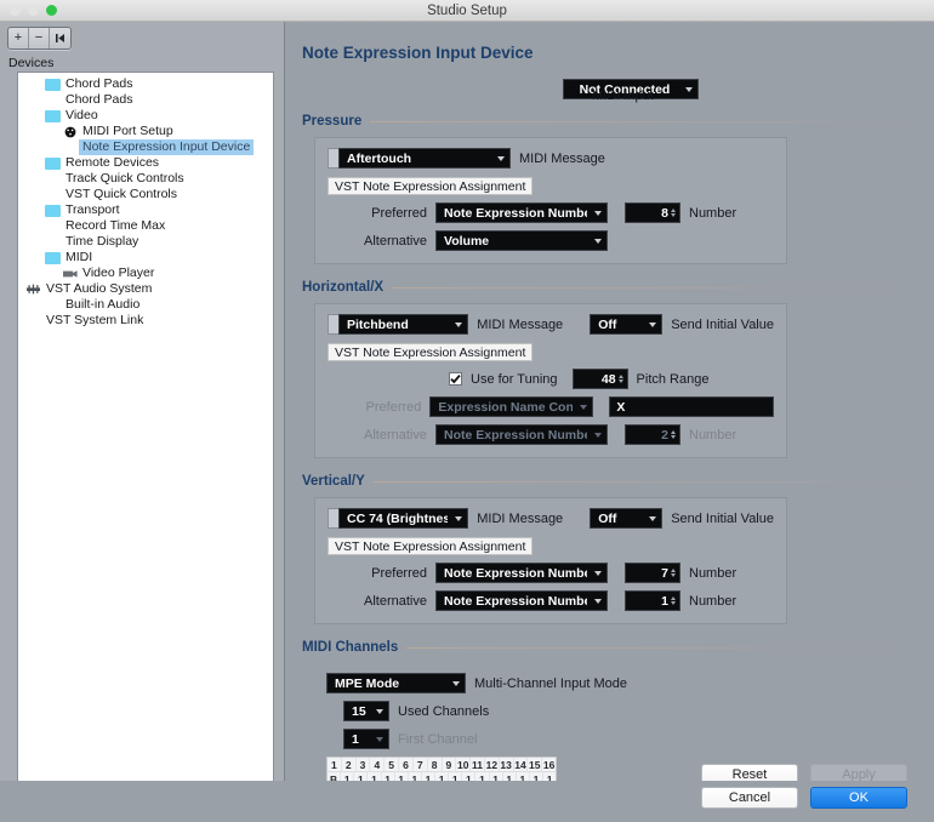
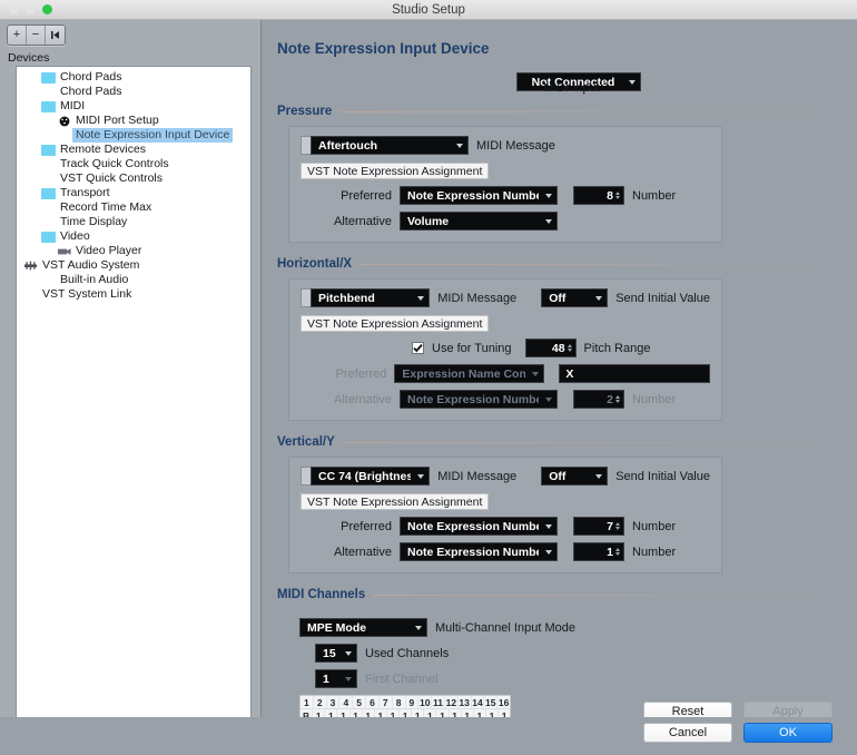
  Studio Setup
  +
  −
  Devices
  Chord Pads
  Chord Pads
- Video
+ MIDI
  MIDI Port Setup
  Note Expression Input Device
  Remote Devices
  Track Quick Controls
  VST Quick Controls
  Transport
  Record Time Max
  Time Display
- MIDI
+ Video
  Video Player
  VST Audio System
  Built-in Audio
  VST System Link
  Note Expression Input Device
  Not Connected
  MIDI Input
  Pressure
  Aftertouch
  MIDI Message
  VST Note Expression Assignment
  Preferred
  Note Expression Numb
  8
  Number
  Alternative
  Volume
  Horizontal/X
  Pitchbend
  MIDI Message
  Off
  Send Initial Value
  VST Note Expression Assignment
  Use for Tuning
  48
  Pitch Range
  Preferred
  Expression Name Con
  X
  Alternative
  Note Expression Numb
  2
  Number
  Vertical/Y
  CC 74 (Brightnes
  MIDI Message
  Off
  Send Initial Value
  VST Note Expression Assignment
  Preferred
  Note Expression Numb
  7
  Number
  Alternative
  Note Expression Numb
  1
  Number
  MIDI Channels
  MPE Mode
  Multi-Channel Input Mode
  15
  Used Channels
  1
  First Channel
  1
  2
  3
  4
  5
  6
  7
  8
  9
  10
  11
  12
  13
  14
  15
  16
  B
  1
  1
  1
  1
  1
  1
  1
  1
  1
  1
  1
  1
  1
  1
  1
  1
  Reset
  Apply
  Cancel
  OK
